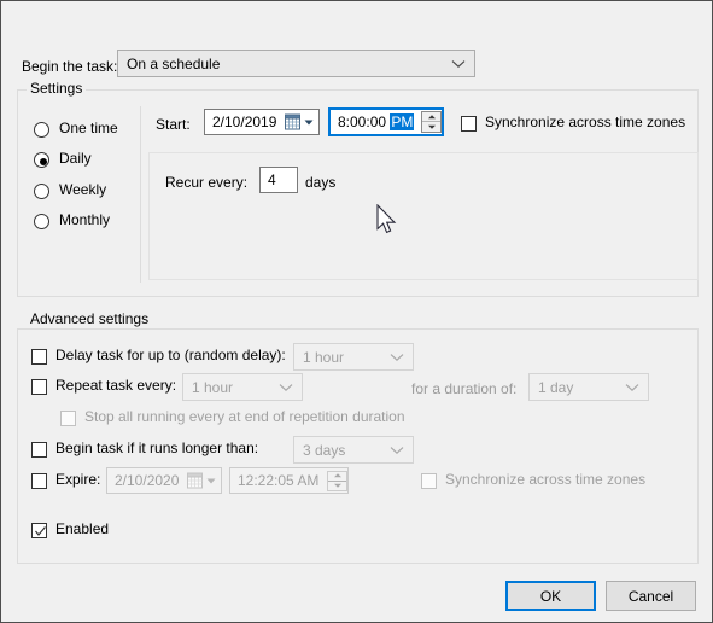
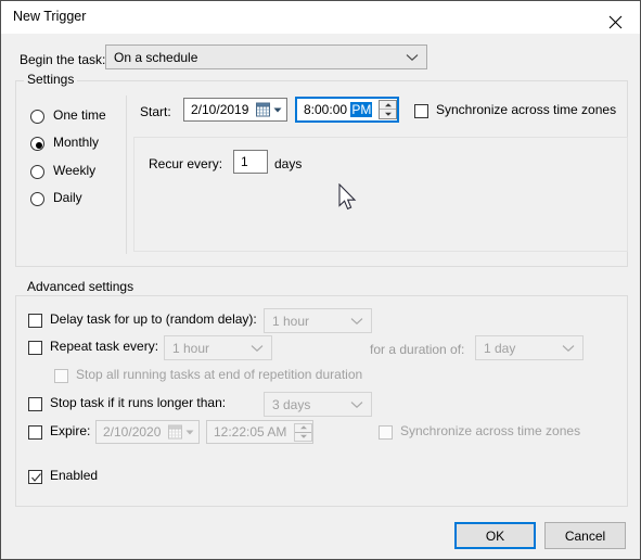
+ New Trigger
  Begin the task:
  On a schedule
  Settings
  One time
- Daily
+ Monthly
  Weekly
- Monthly
+ Daily
  Start:
  2/10/2019
  8:00:00 PM
  Synchronize across time zones
  Recur every:
- 4
+ 1
  days
  Advanced settings
  Delay task for up to (random delay):
  1 hour
  Repeat task every:
  1 hour
  for a duration of:
  1 day
- Stop all running every at end of repetition duration
+ Stop all running tasks at end of repetition duration
- Begin task if it runs longer than:
+ Stop task if it runs longer than:
  3 days
  Expire:
  2/10/2020
  12:22:05 AM
  Synchronize across time zones
  Enabled
  OK
  Cancel
